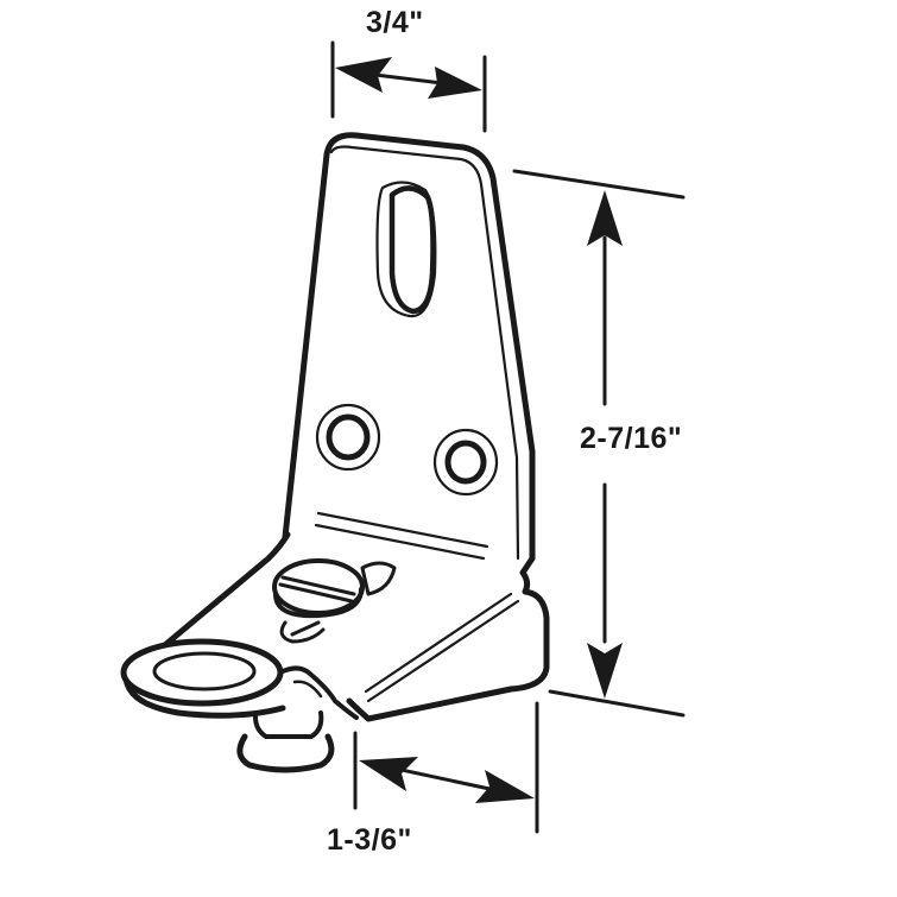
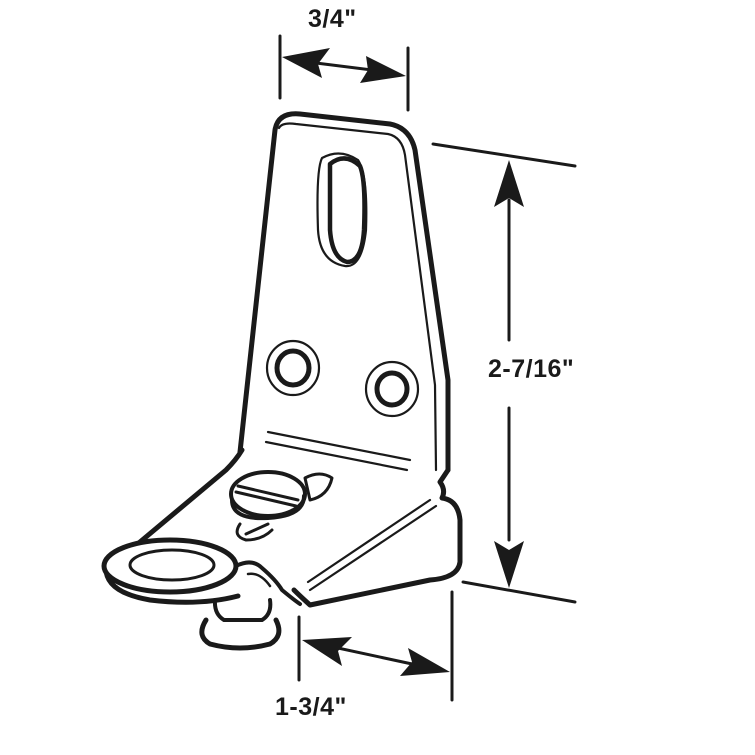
  3/4"
  2-7/16"
- 1-3/6"
+ 1-3/4"
